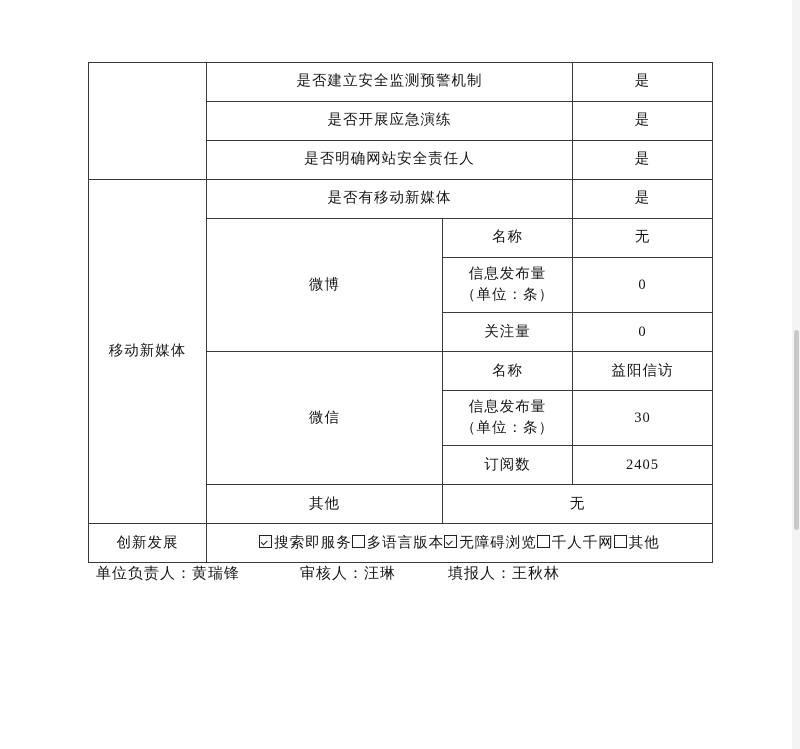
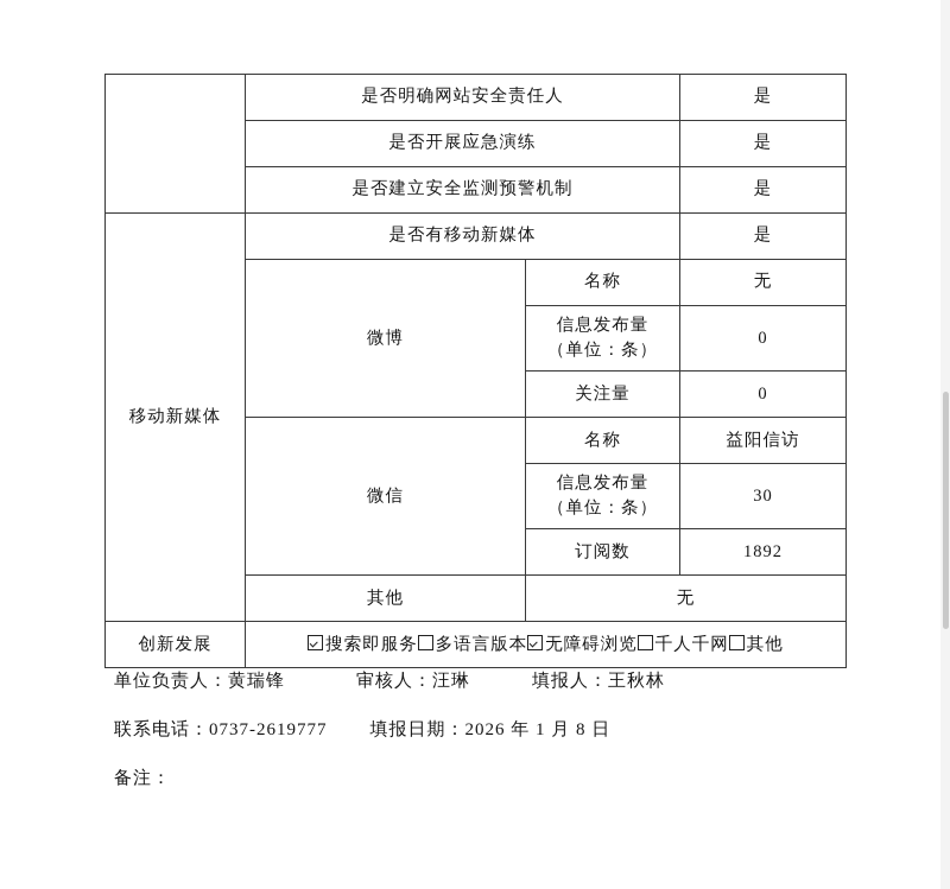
- 	是否建立安全监测预警机制	是
+ 	是否明确网站安全责任人	是
  是否开展应急演练	是
- 是否明确网站安全责任人	是
+ 是否建立安全监测预警机制	是
  移动新媒体	是否有移动新媒体	是
  微博	名称	无
  信息发布量 （单位：条）	0
  关注量	0
  微信	名称	益阳信访
  信息发布量 （单位：条）	30
- 订阅数	2405
+ 订阅数	1892
  其他	无
  创新发展	搜索即服务 多语言版本 无障碍浏览 千人千网 其他
  单位负责人：黄瑞锋 审核人：汪琳 填报人：王秋林
+ 联系电话：0737-2619777 填报日期：2026 年 1 月 8 日
+ 备注：
